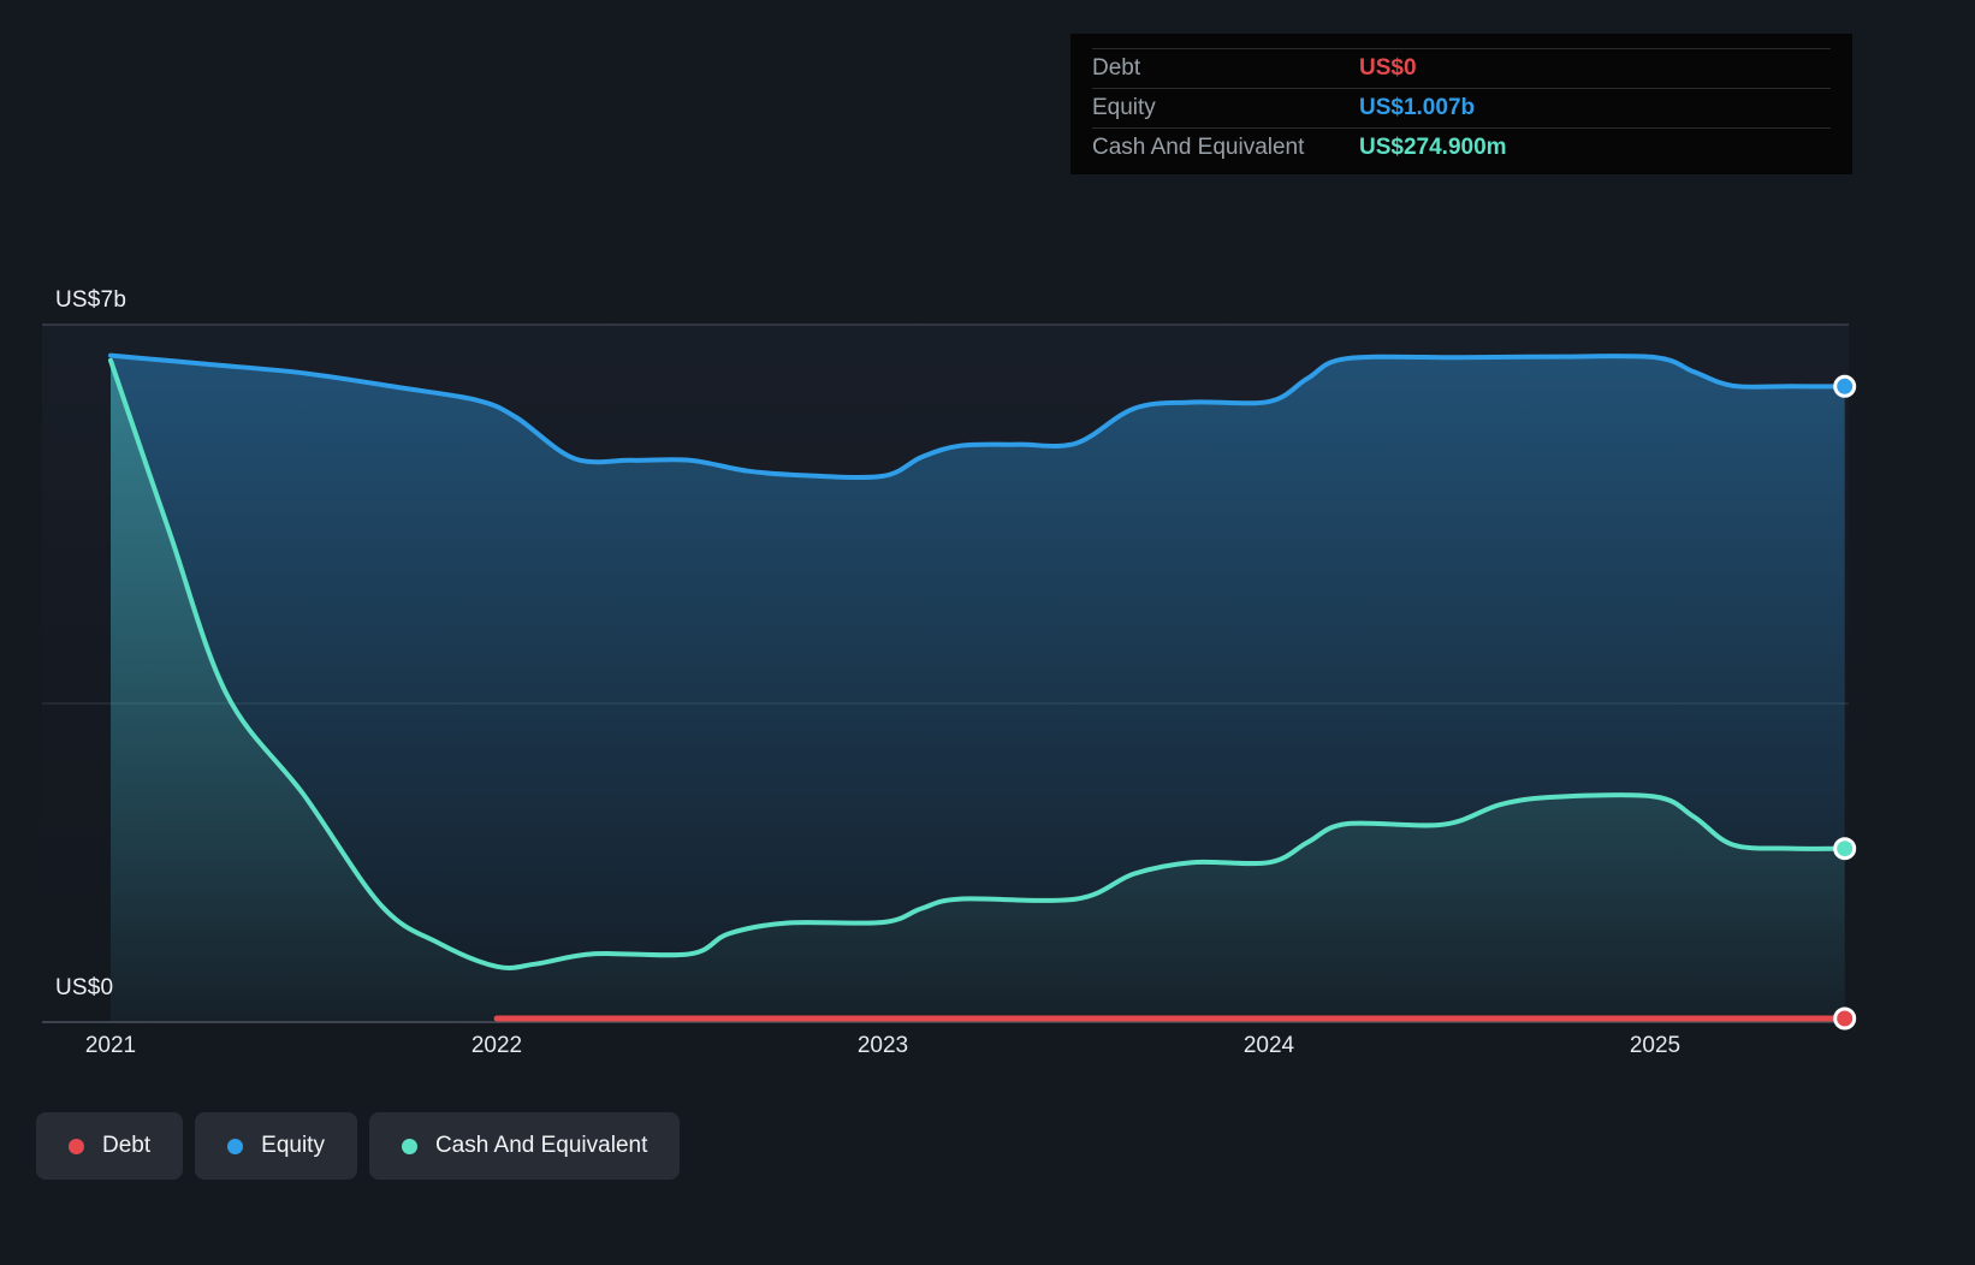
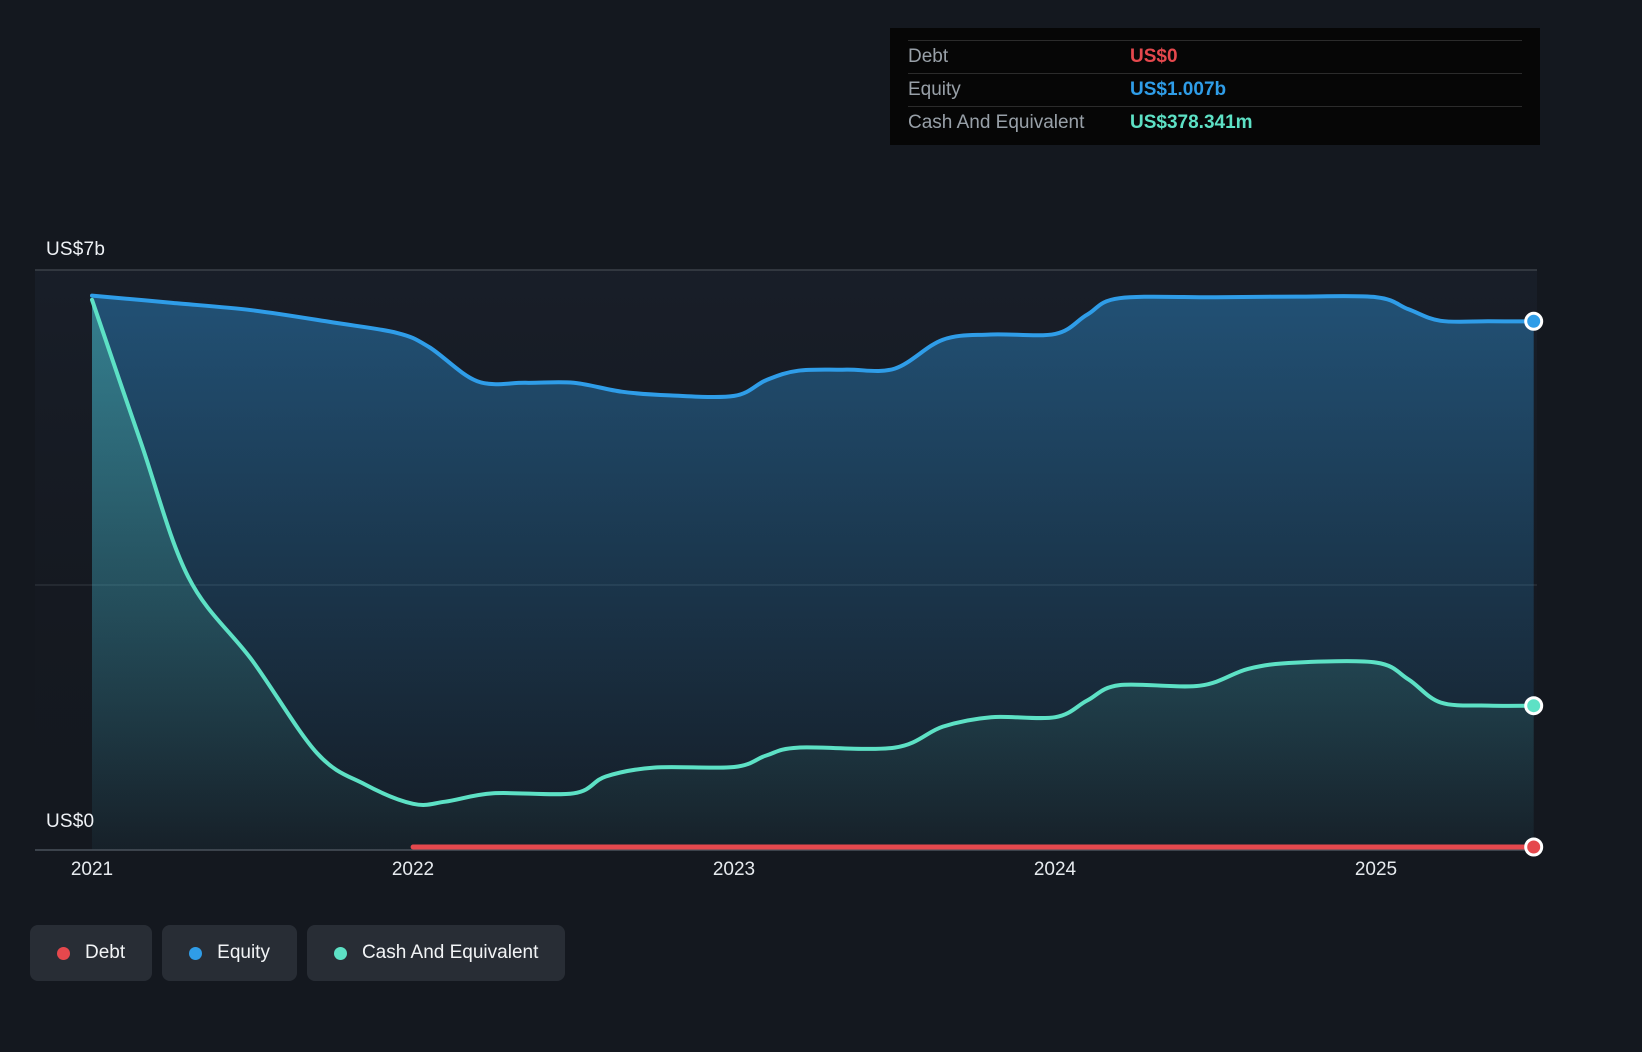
  US$7b
  US$0
  2021
  2022
  2023
  2024
  2025
  Debt
  US$0
  Equity
  US$1.007b
  Cash And Equivalent
- US$274.900m
+ US$378.341m
  Debt
  Equity
  Cash And Equivalent
